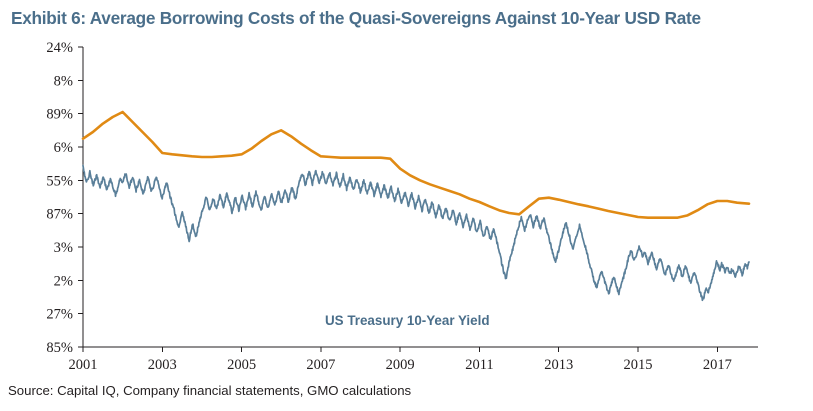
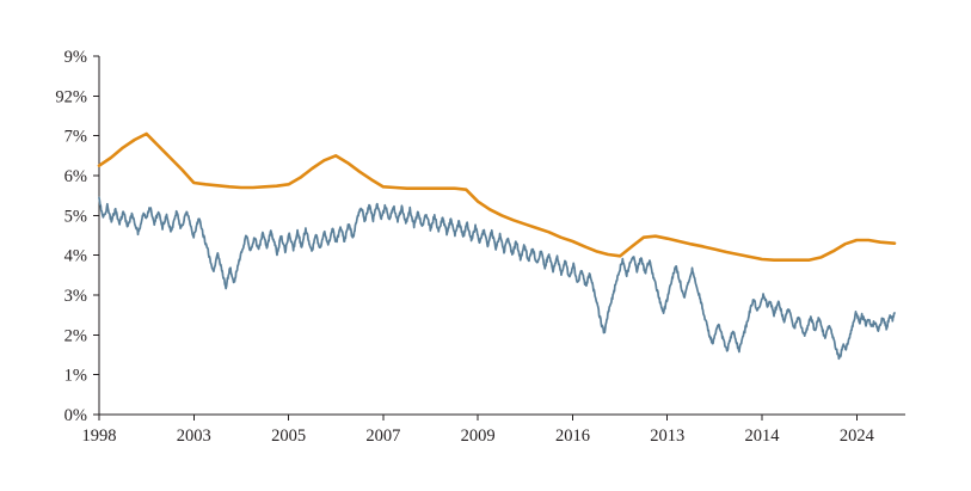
- Exhibit 6: Average Borrowing Costs of the Quasi-Sovereigns Against 10-Year USD Rate
- 85%
+ 0%
- 27%
+ 1%
  2%
  3%
- 87%
+ 4%
- 55%
+ 5%
  6%
- 89%
+ 7%
- 8%
+ 92%
- 24%
+ 9%
- 2001
+ 1998
  2003
  2005
  2007
  2009
- 2011
+ 2016
  2013
- 2015
+ 2014
- 2017
+ 2024
- US Treasury 10-Year Yield
- Source: Capital IQ, Company financial statements, GMO calculations
